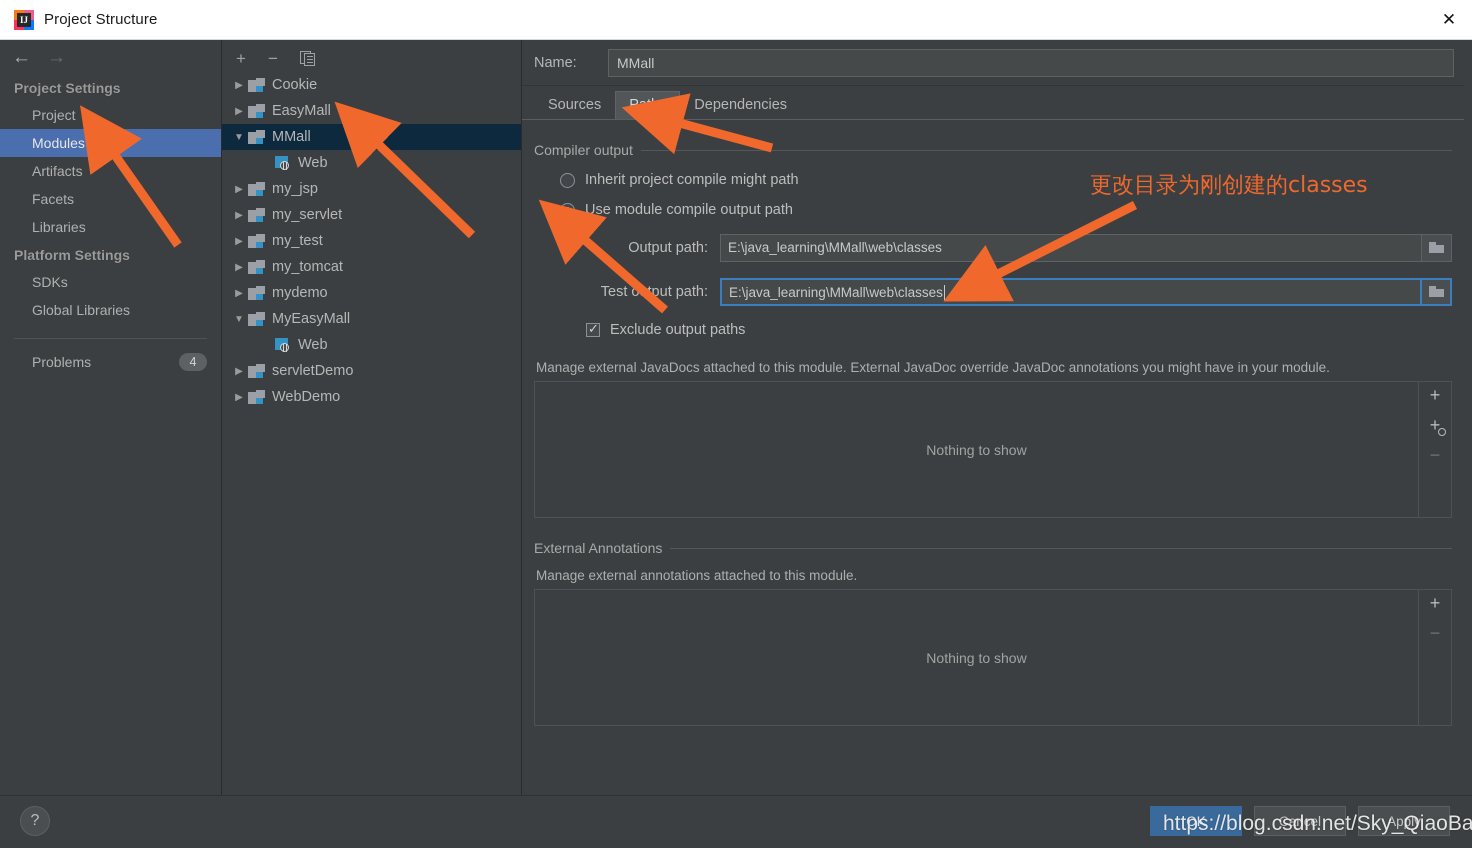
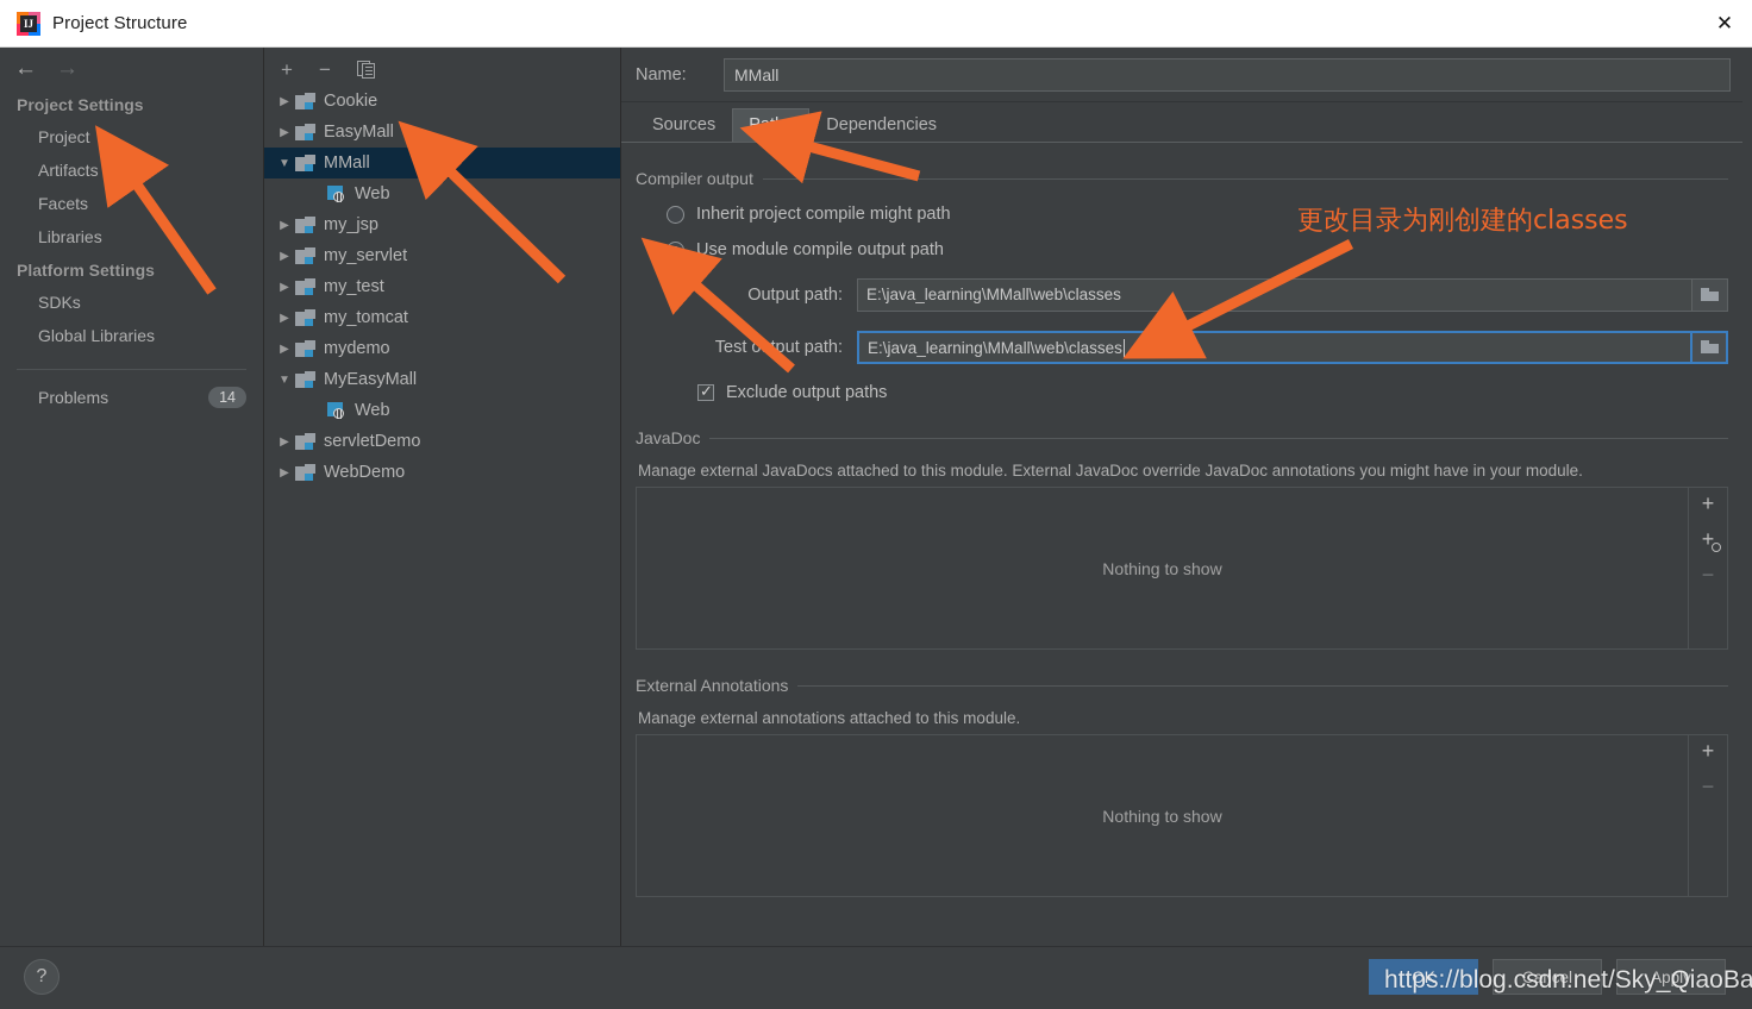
  IJ
  Project Structure
  ✕
  ←
  →
  Project Settings
  Project
- Modules
  Artifacts
  Facets
  Libraries
  Platform Settings
  SDKs
  Global Libraries
  Problems
- 4
+ 14
  +
  −
  ▶
  Cookie
  ▶
  EasyMall
  ▼
  MMall
  Web
  ▶
  my_jsp
  ▶
  my_servlet
  ▶
  my_test
  ▶
  my_tomcat
  ▶
  mydemo
  ▼
  MyEasyMall
  Web
  ▶
  servletDemo
  ▶
  WebDemo
  Name:
  MMall
  Sources
  Paths
  Dependencies
  Compiler output
  Inherit project compile might path
  Use module compile output path
  Output path:
  E:\java_learning\MMall\web\classes
  Test oput path:
  E:\java_learning\MMall\web\classes
  Exclude output paths
+ JavaDoc
  Manage external JavaDocs attached to this module. External JavaDoc override JavaDoc annotations you might have in your module.
  Nothing to show
  +
  +
  −
  External Annotations
  Manage external annotations attached to this module.
  Nothing to show
  +
  −
  ?
  OK
  Cancel
  Apply
  更改目录为刚创建的classes
  https://blog.csdn.net/Sky_QiaoBa
